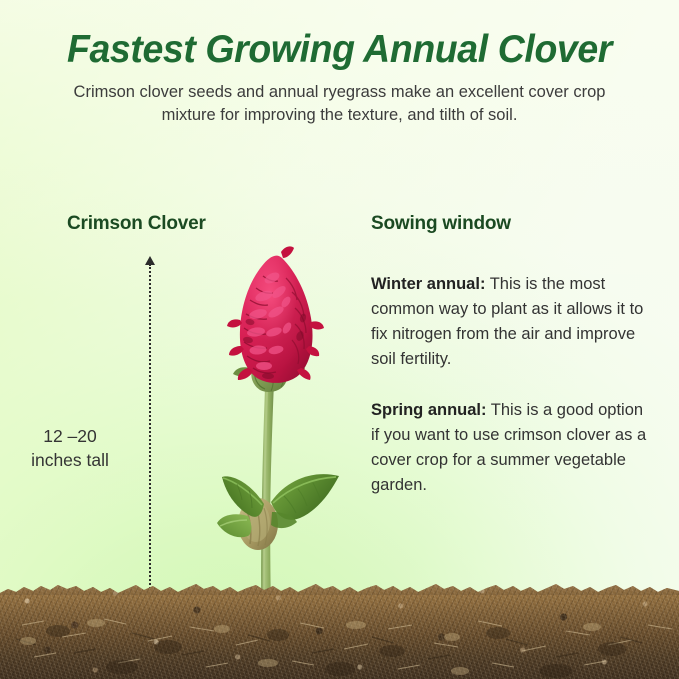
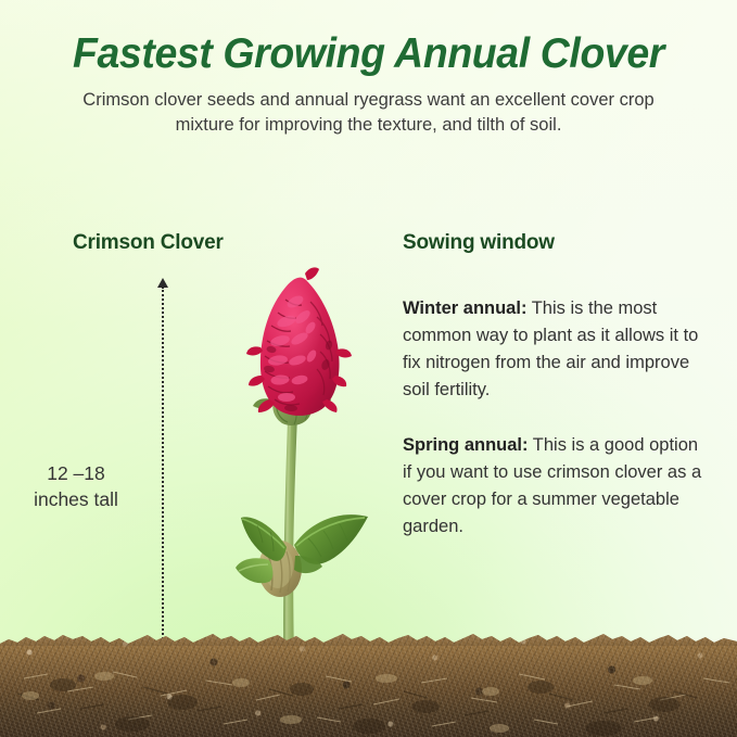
  Fastest Growing Annual Clover
- Crimson clover seeds and annual ryegrass make an excellent cover crop mixture for improving the texture, and tilth of soil.
+ Crimson clover seeds and annual ryegrass want an excellent cover crop mixture for improving the texture, and tilth of soil.
  Crimson Clover
- 12 –20
+ 12 –18
  inches tall
  Sowing window
  Winter annual: This is the most common way to plant as it allows it to fix nitrogen from the air and improve soil fertility.
  Spring annual: This is a good option if you want to use crimson clover as a cover crop for a summer vegetable garden.
